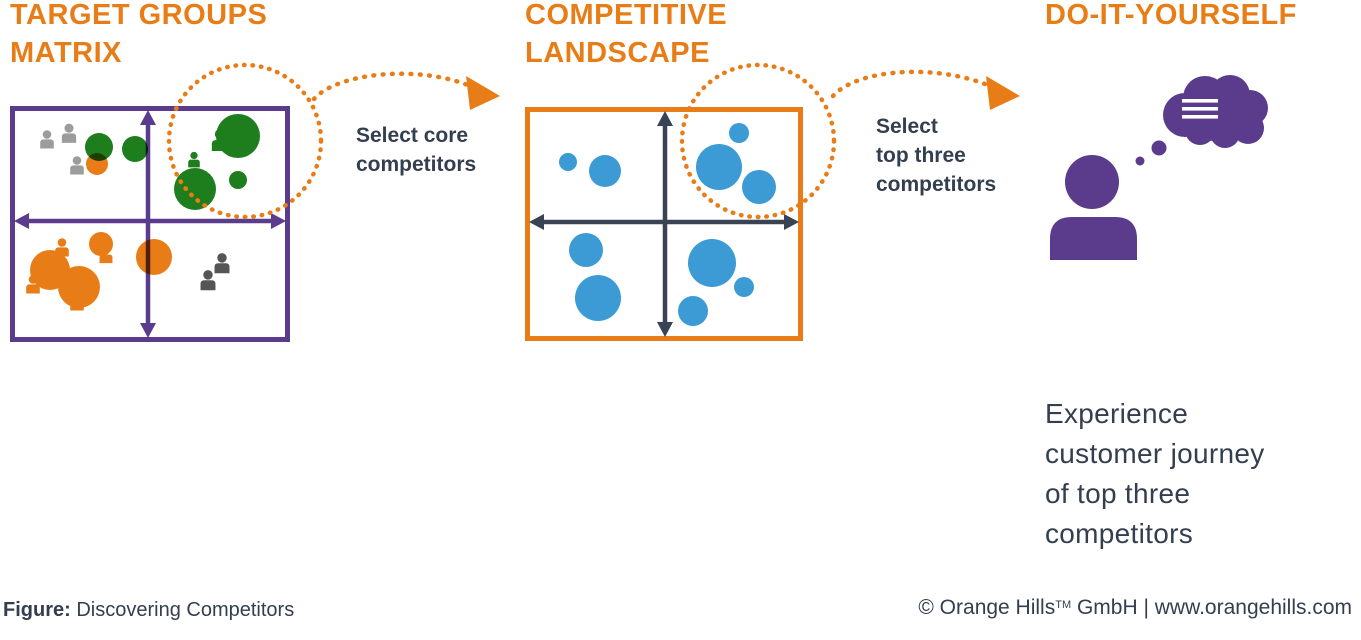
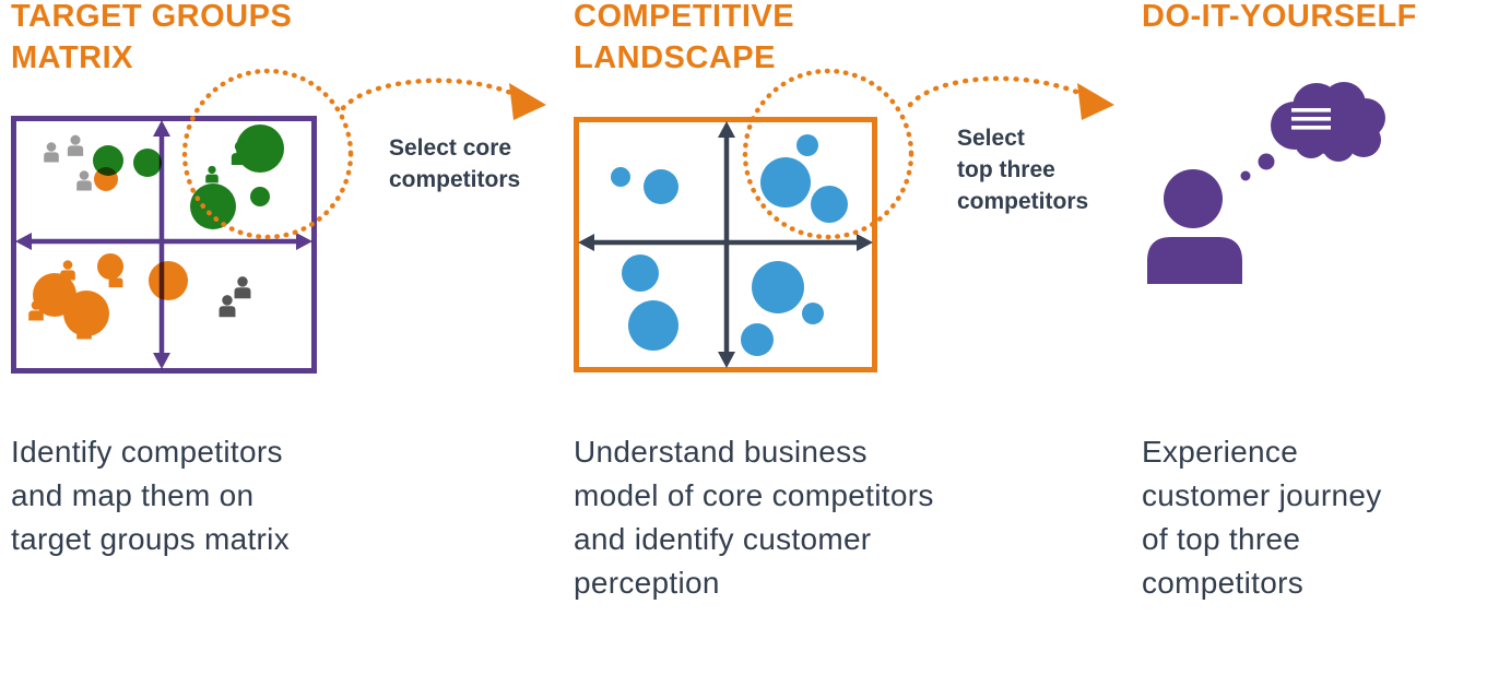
  TARGET GROUPS
  MATRIX
  COMPETITIVE
  LANDSCAPE
  DO-IT-YOURSELF
  Select core
  competitors
  Select
  top three
  competitors
+ Identify competitors
+ and map them on
+ target groups matrix
+ Understand business
+ model of core competitors
+ and identify customer
+ perception
  Experience
  customer journey
  of top three
  competitors
- Figure: Discovering Competitors
- © Orange HillsTM GmbH | www.orangehills.com
